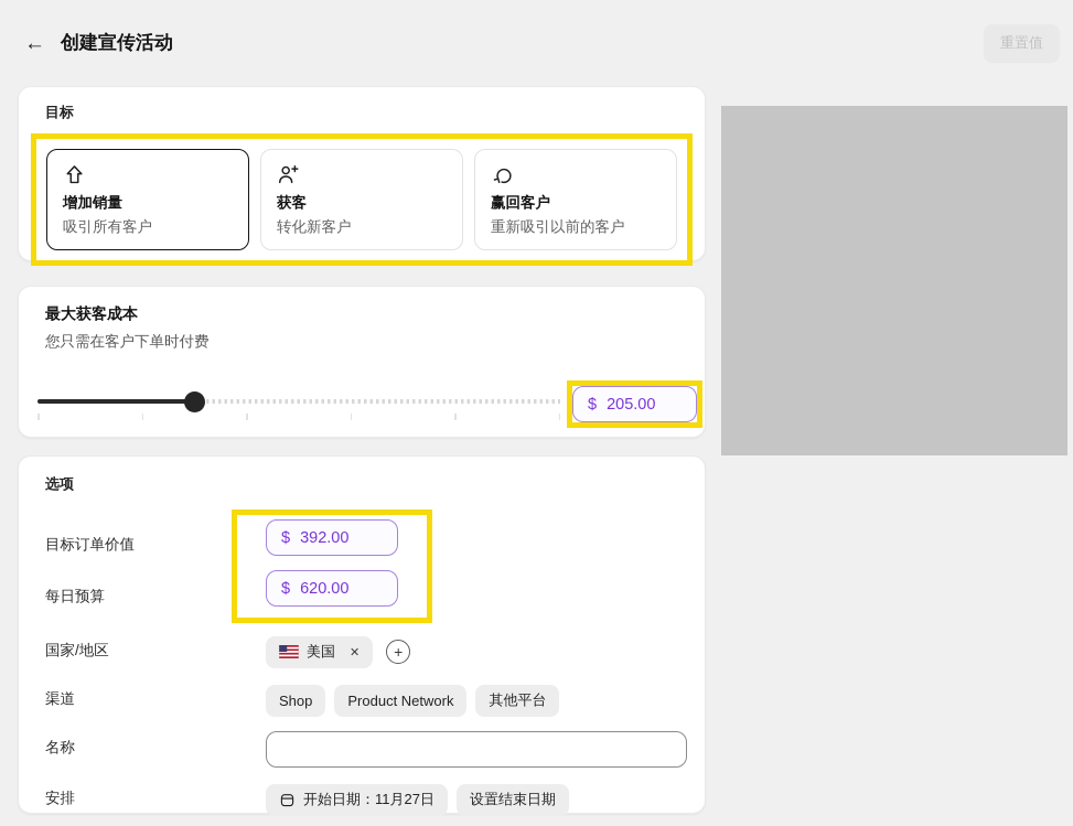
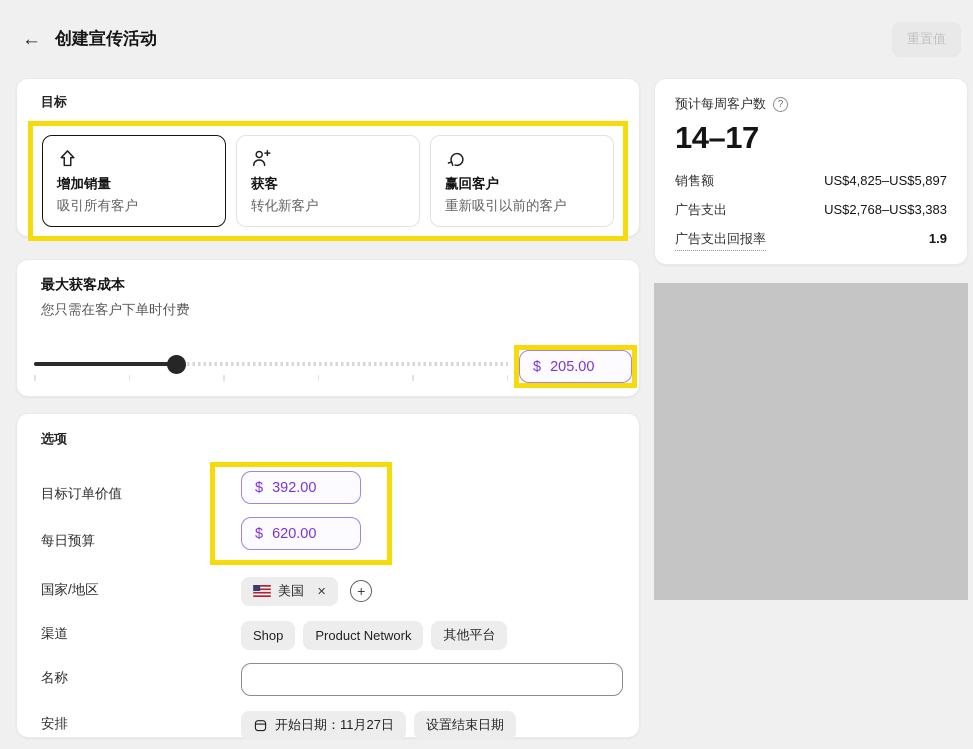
  ←
  创建宣传活动
  重置值
  目标
  增加销量
  吸引所有客户
  获客
  转化新客户
  赢回客户
  重新吸引以前的客户
  最大获客成本
  您只需在客户下单时付费
  $
  205.00
  选项
  目标订单价值
  每日预算
  $
  392.00
  $
  620.00
  国家/地区
  美国
  ✕
  +
  渠道
  Shop
  Product Network
  其他平台
  名称
  安排
  开始日期：11月27日
  设置结束日期
+ 预计每周客户数
+ ?
+ 14–17
+ 销售额
+ US$4,825–US$5,897
+ 广告支出
+ US$2,768–US$3,383
+ 广告支出回报率
+ 1.9
